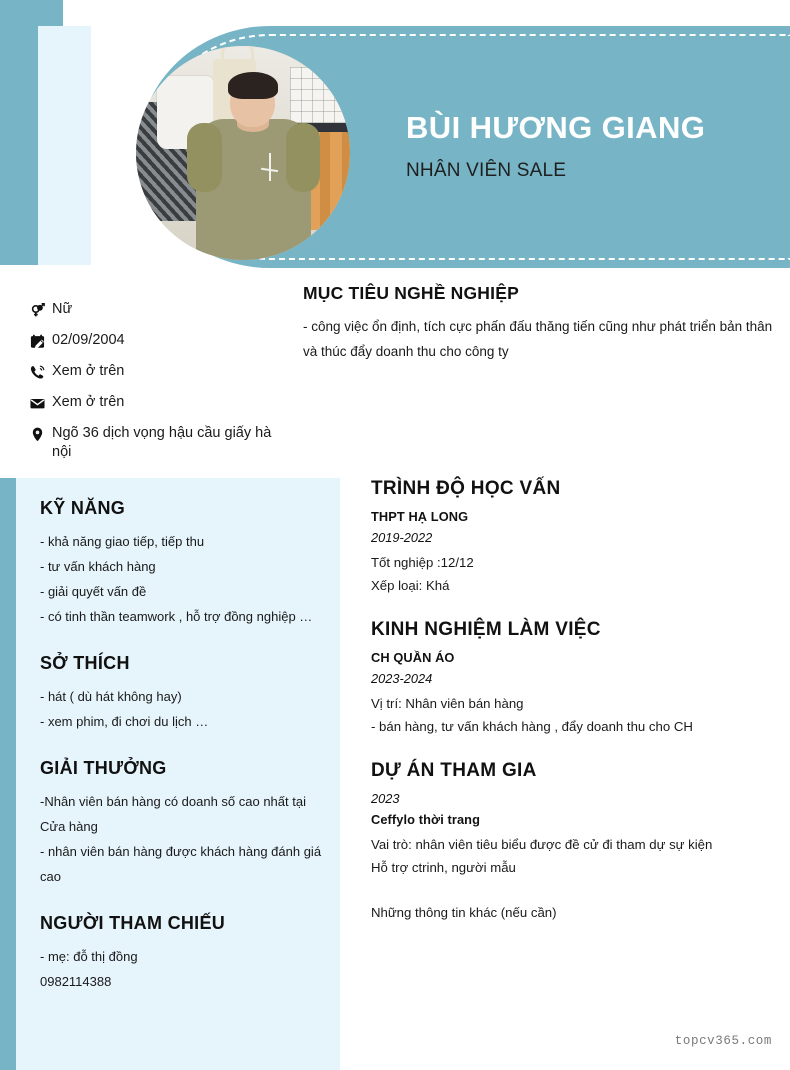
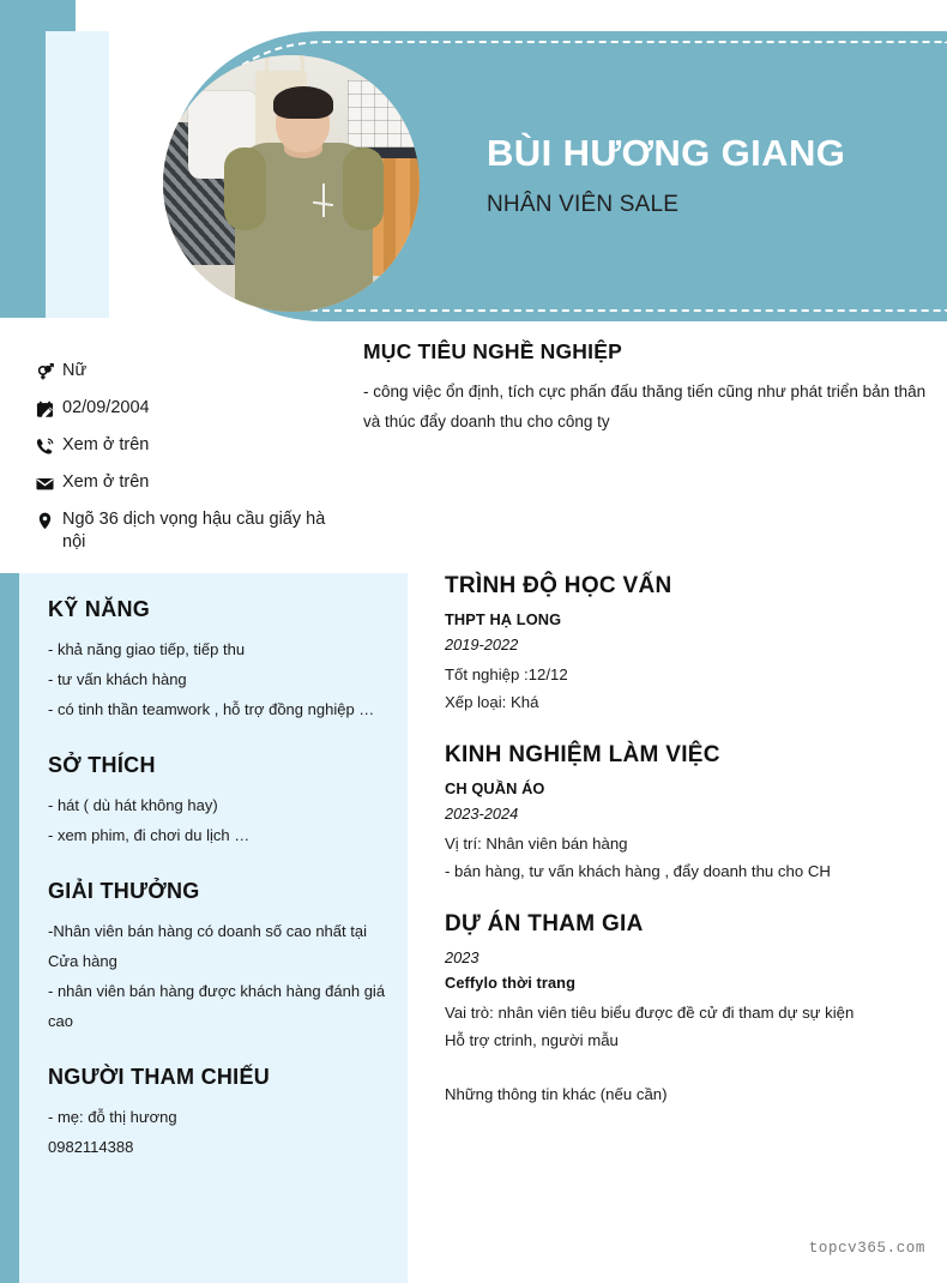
  BÙI HƯƠNG GIANG
  NHÂN VIÊN SALE
  Nữ
  02/09/2004
  Xem ở trên
  Xem ở trên
  Ngõ 36 dịch vọng hậu cầu giấy hà nội
  MỤC TIÊU NGHỀ NGHIỆP
  - công việc ổn định, tích cực phấn đấu thăng tiến cũng như phát triển bản thân và thúc đẩy doanh thu cho công ty
  KỸ NĂNG
  - khả năng giao tiếp, tiếp thu
  - tư vấn khách hàng
- - giải quyết vấn đề
  - có tinh thần teamwork , hỗ trợ đồng nghiệp …
  SỞ THÍCH
  - hát ( dù hát không hay)
  - xem phim, đi chơi du lịch …
  GIẢI THƯỞNG
  -Nhân viên bán hàng có doanh số cao nhất tại Cửa hàng
  - nhân viên bán hàng được khách hàng đánh giá cao
  NGƯỜI THAM CHIẾU
- - mẹ: đỗ thị đồng
+ - mẹ: đỗ thị hương
  0982114388
  TRÌNH ĐỘ HỌC VẤN
  THPT HẠ LONG
  2019-2022
  Tốt nghiệp :12/12
  Xếp loại: Khá
  KINH NGHIỆM LÀM VIỆC
  CH QUẦN ÁO
  2023-2024
  Vị trí: Nhân viên bán hàng
  - bán hàng, tư vấn khách hàng , đẩy doanh thu cho CH
  DỰ ÁN THAM GIA
  2023
  Ceffylo thời trang
  Vai trò: nhân viên tiêu biểu được đề cử đi tham dự sự kiện
  Hỗ trợ ctrinh, người mẫu
  Những thông tin khác (nếu cần)
  topcv365.com
